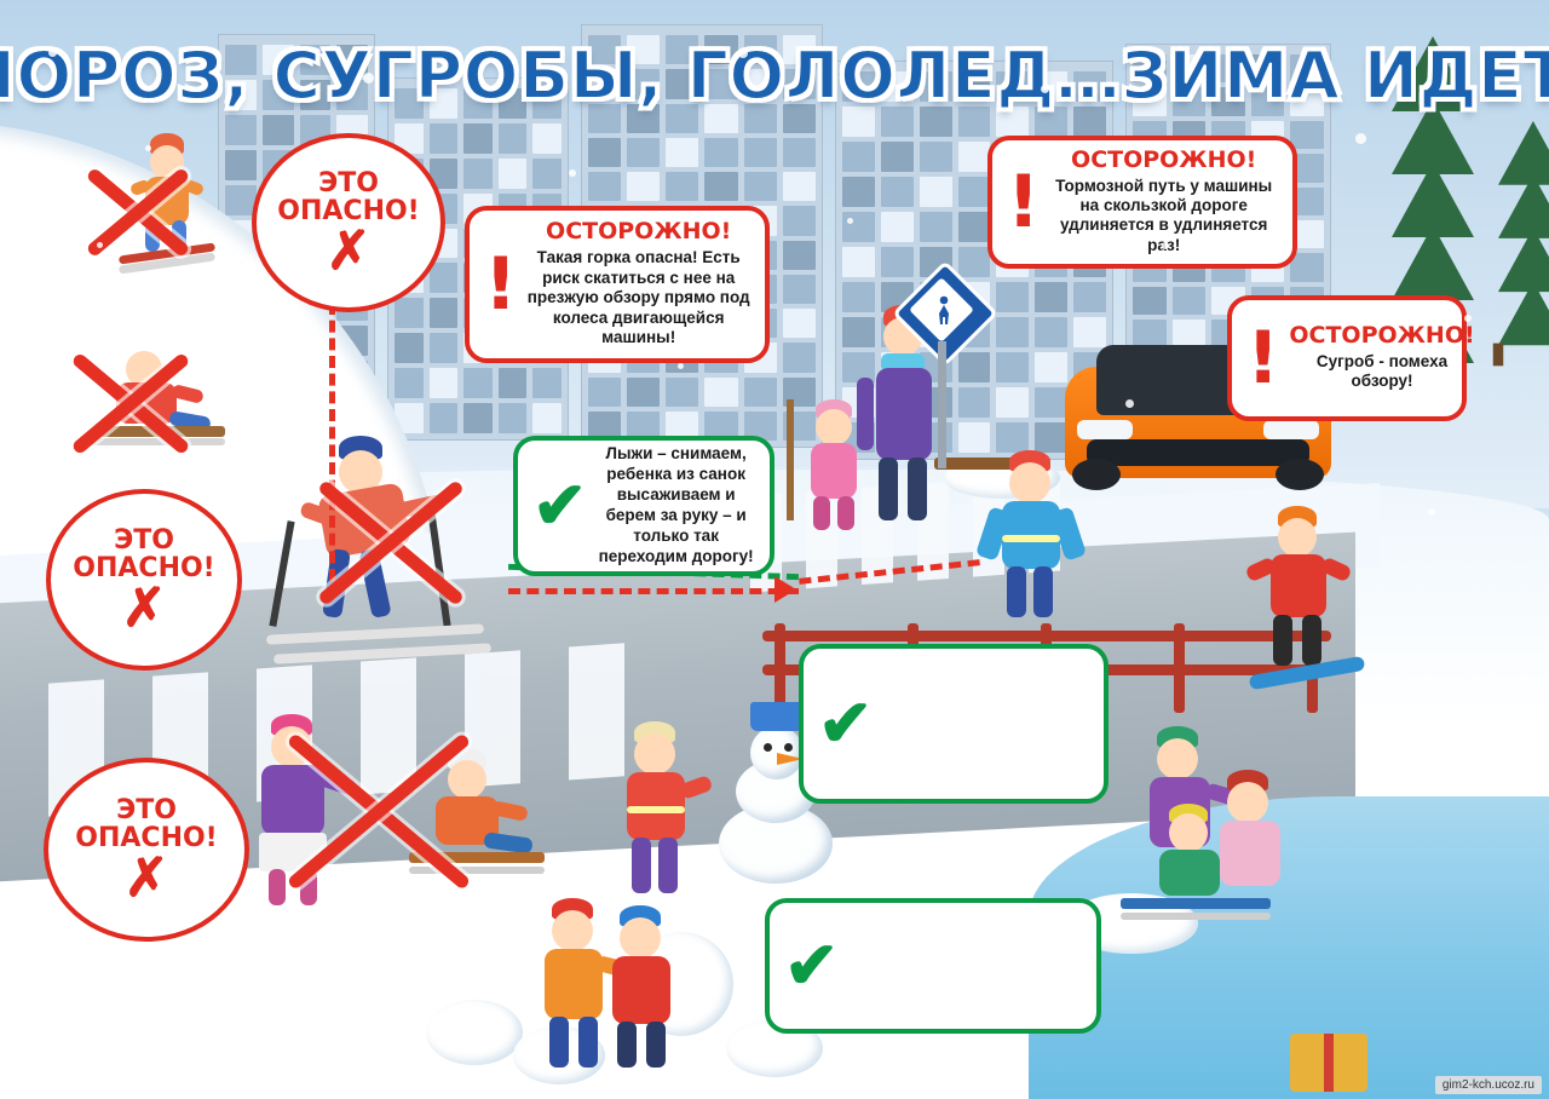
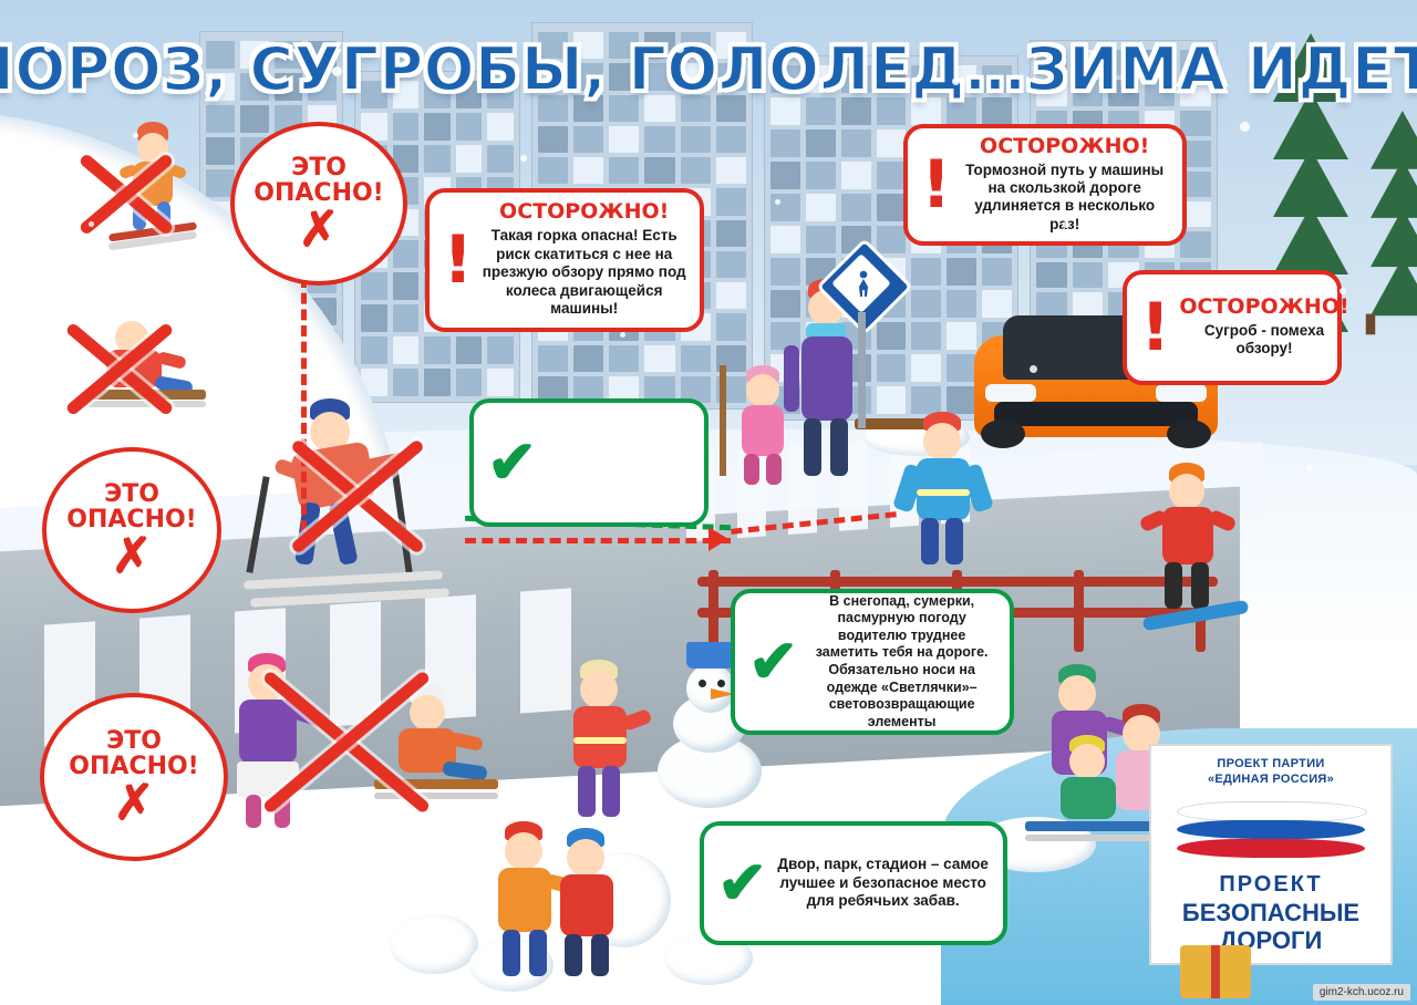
  ОРОЗ, СУГРОБЫ, ГОЛОЛЕД…ЗИМА ИДЕТ
  ЭТО
  ОПАСНО!
  ✗
  ЭТО
  ОПАСНО!
  ✗
  ЭТО
  ОПАСНО!
  ✗
  !
  ОСТОРОЖНО!
  Такая горка опасна! Есть риск скатиться с нее на презжую обзору прямо под колеса двигающейся машины!
  !
  ОСТОРОЖНО!
- Тормозной путь у машины на скользкой дороге удлиняется в удлиняется раз!
+ Тормозной путь у машины на скользкой дороге удлиняется в несколько раз!
  !
  ОСТОРОЖНО!
  Сугроб - помеха обзору!
  ✔
- Лыжи – снимаем, ребенка из санок высаживаем и берем за руку – и только так переходим дорогу!
  ✔
+ В снегопад, сумерки, пасмурную погоду водителю труднее заметить тебя на дороге. Обязательно носи на одежде «Светлячки»– световозвращающие элементы
  ✔
+ Двор, парк, стадион – самое лучшее и безопасное место для ребячьих забав.
+ ПРОЕКТ ПАРТИИ
+ «ЕДИНАЯ РОССИЯ»
+ ПРОЕКТ
+ БЕЗОПАСНЫЕ
+ ДОРОГИ
  gim2-kch.ucoz.ru
